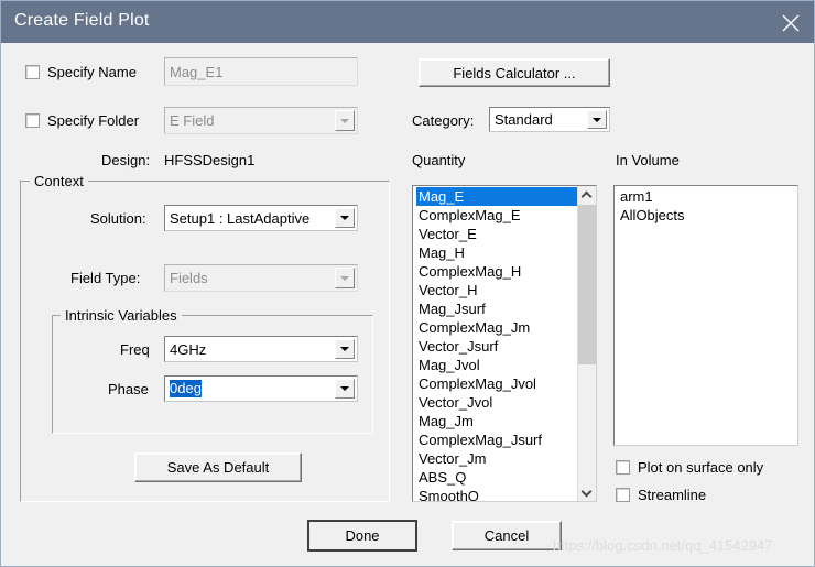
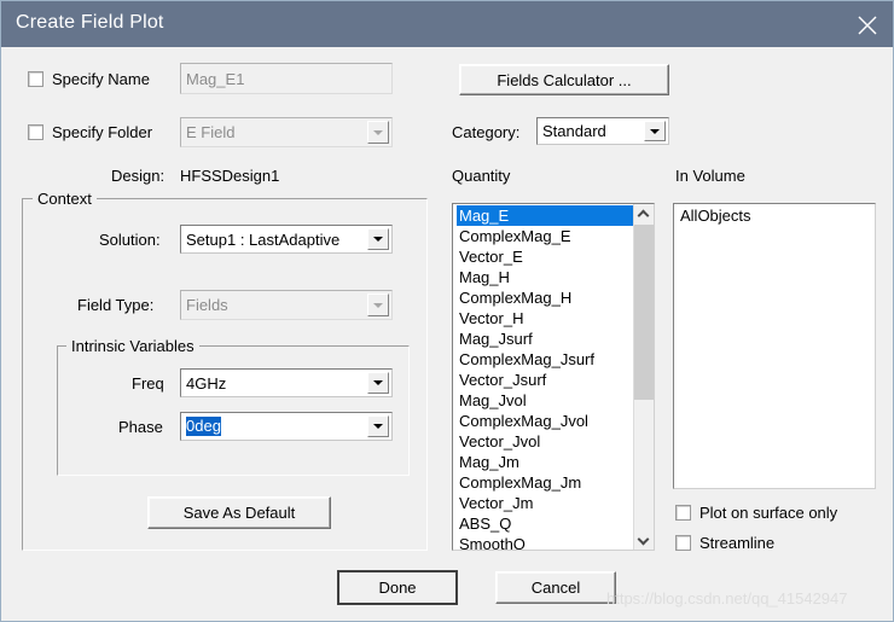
  Create Field Plot
  Specify Name
  Mag_E1
  Specify Folder
  E Field
  Design:
  HFSSDesign1
  Context
  Solution:
  Setup1 : LastAdaptive
  Field Type:
  Fields
  Intrinsic Variables
  Freq
  4GHz
  Phase
  0deg
  Save As Default
  Fields Calculator ...
  Category:
  Standard
  Quantity
  Mag_E
  ComplexMag_E
  Vector_E
  Mag_H
  ComplexMag_H
  Vector_H
  Mag_Jsurf
- ComplexMag_Jm
+ ComplexMag_Jsurf
  Vector_Jsurf
  Mag_Jvol
  ComplexMag_Jvol
  Vector_Jvol
  Mag_Jm
- ComplexMag_Jsurf
+ ComplexMag_Jm
  Vector_Jm
  ABS_Q
  SmoothQ
  In Volume
- arm1
  AllObjects
  Plot on surface only
  Streamline
  Done
  Cancel
  https://blog.csdn.net/qq_41542947
